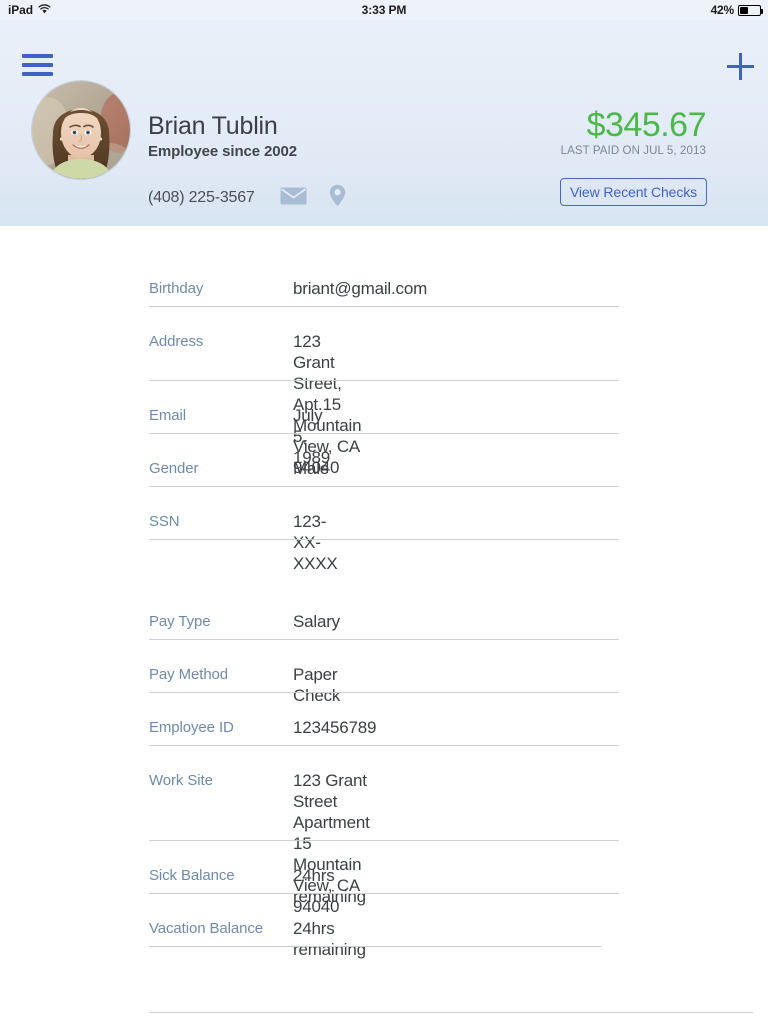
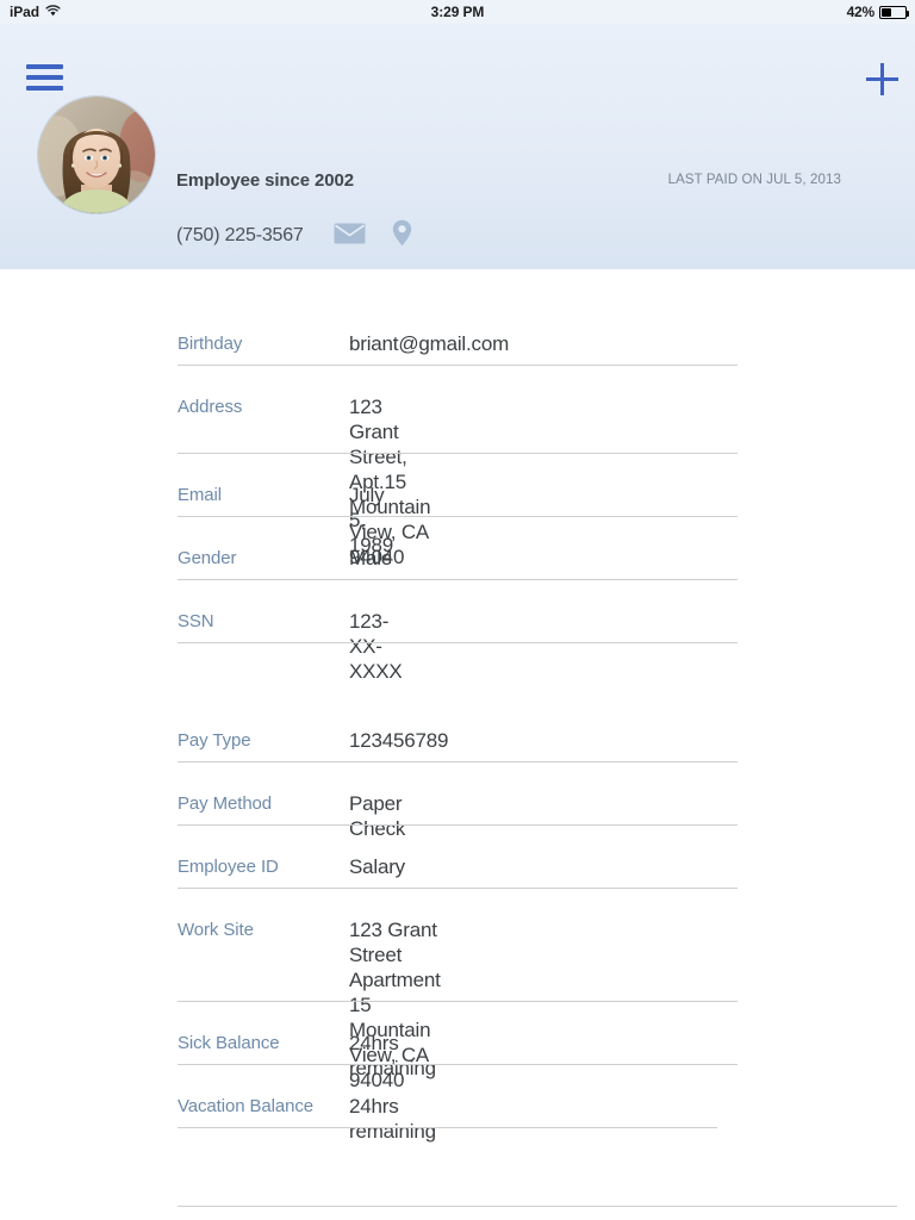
  iPad
- 3:33 PM
+ 3:29 PM
  42%
- Brian Tublin
  Employee since 2002
- (408) 225-3567
+ (750) 225-3567
- $345.67
  LAST PAID ON JUL 5, 2013
- View Recent Checks
  Birthday
  briant@gmail.com
  Address
  123 Grant Street, Apt.15
  Mountain View, CA 94040
  Email
  July 5, 1989
  Gender
  Male
  SSN
  123-XX-XXXX
  Pay Type
- Salary
+ 123456789
  Pay Method
  Paper Check
  Employee ID
- 123456789
+ Salary
  Work Site
  123 Grant Street
  Apartment 15
  Mountain View, CA 94040
  Sick Balance
  24hrs remaining
  Vacation Balance
  24hrs remaining
